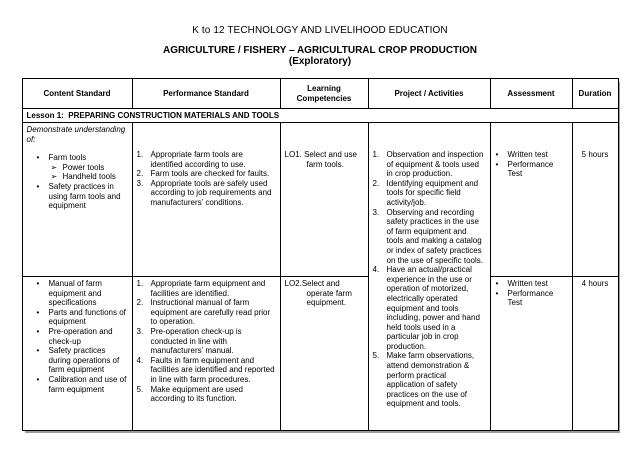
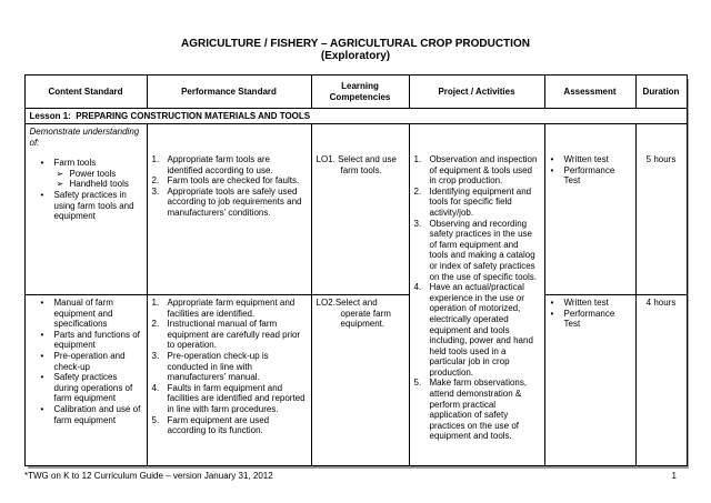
- K to 12 TECHNOLOGY AND LIVELIHOOD EDUCATION
  AGRICULTURE / FISHERY – AGRICULTURAL CROP PRODUCTION
  (Exploratory)
  Content Standard	Performance Standard	Learning Competencies	Project / Activities	Assessment	Duration
  Lesson 1: PREPARING CONSTRUCTION MATERIALS AND TOOLS
  Demonstrate understanding of: • Farm tools ➢ Power tools ➢ Handheld tools • Safety practices in using farm tools and equipment	1. Appropriate farm tools are identified according to use. 2. Farm tools are checked for faults. 3. Appropriate tools are safely used according to job requirements and manufacturers’ conditions.	LO1. Select and use farm tools.	1. Observation and inspection of equipment & tools used in crop production. 2. Identifying equipment and tools for specific field activity/job. 3. Observing and recording safety practices in the use of farm equipment and tools and making a catalog or index of safety practices on the use of specific tools. 4. Have an actual/practical experience in the use or operation of motorized, electrically operated equipment and tools including, power and hand held tools used in a particular job in crop production. 5. Make farm observations, attend demonstration & perform practical application of safety practices on the use of equipment and tools.	• Written test • Performance Test	5 hours
- • Manual of farm equipment and specifications • Parts and functions of equipment • Pre-operation and check-up • Safety practices during operations of farm equipment • Calibration and use of farm equipment	1. Appropriate farm equipment and facilities are identified. 2. Instructional manual of farm equipment are carefully read prior to operation. 3. Pre-operation check-up is conducted in line with manufacturers’ manual. 4. Faults in farm equipment and facilities are identified and reported in line with farm procedures. 5. Make equipment are used according to its function.	LO2.Select and operate farm equipment.	• Written test • Performance Test	4 hours
+ • Manual of farm equipment and specifications • Parts and functions of equipment • Pre-operation and check-up • Safety practices during operations of farm equipment • Calibration and use of farm equipment	1. Appropriate farm equipment and facilities are identified. 2. Instructional manual of farm equipment are carefully read prior to operation. 3. Pre-operation check-up is conducted in line with manufacturers’ manual. 4. Faults in farm equipment and facilities are identified and reported in line with farm procedures. 5. Farm equipment are used according to its function.	LO2.Select and operate farm equipment.	• Written test • Performance Test	4 hours
+ *TWG on K to 12 Curriculum Guide – version January 31, 2012
+ 1
